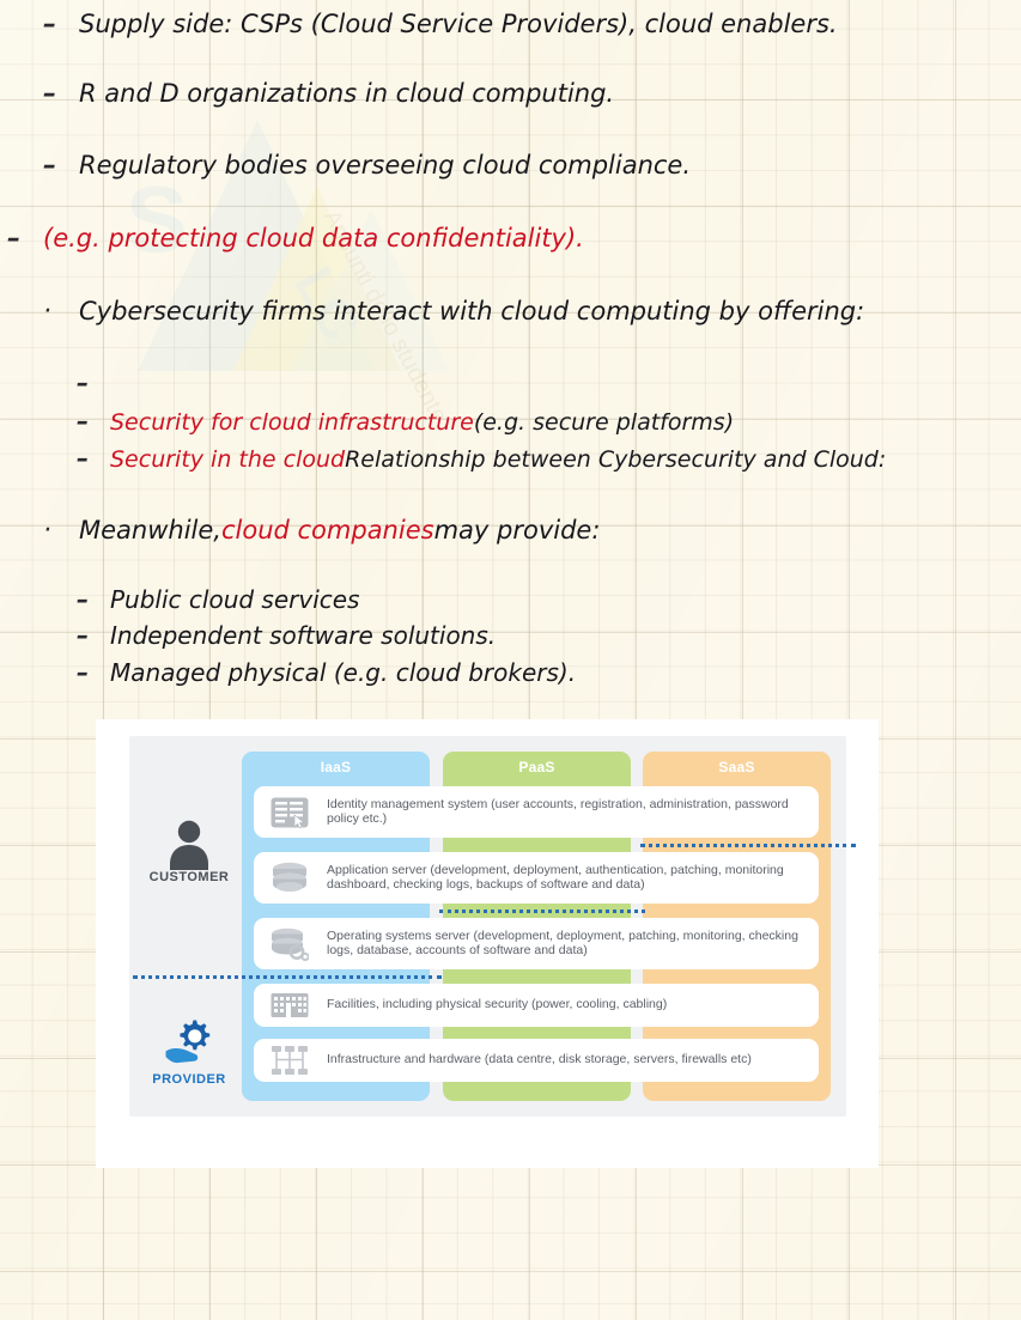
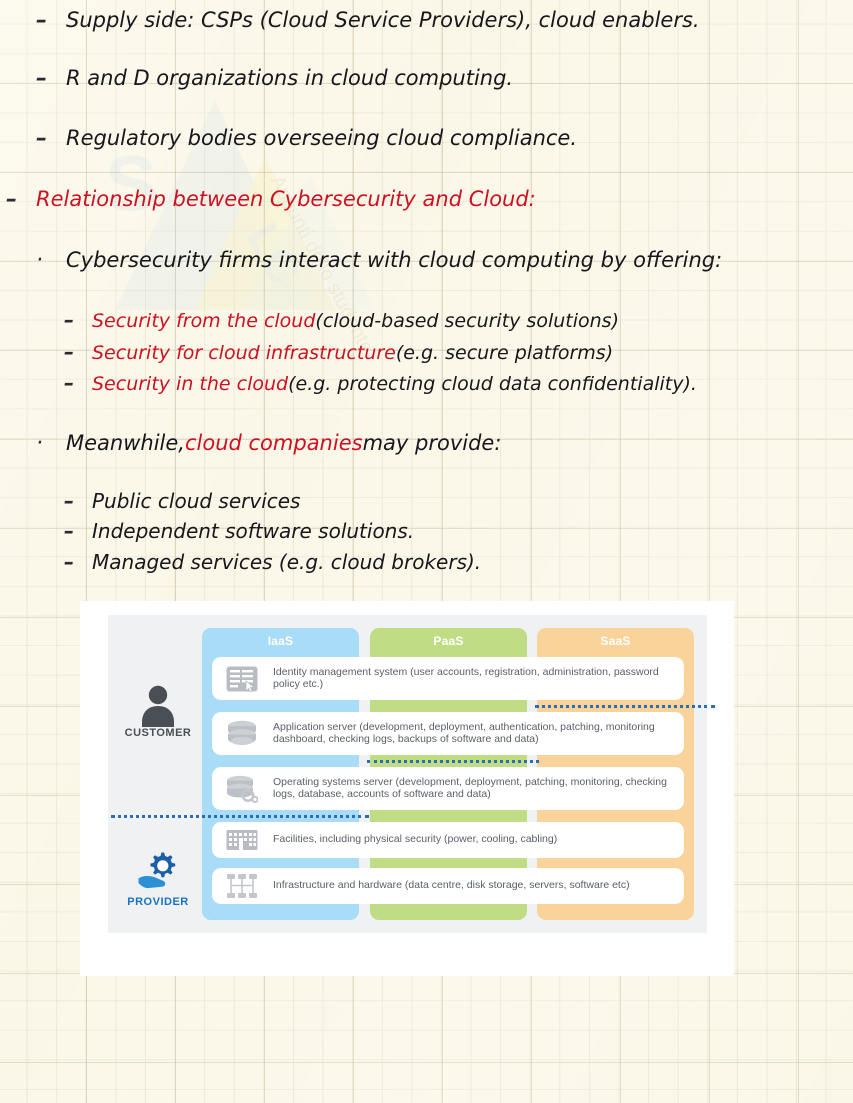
  –
  Supply side: CSPs (Cloud Service Providers), cloud enablers.
  –
  R and D organizations in cloud computing.
  –
  Regulatory bodies overseeing cloud compliance.
  –
- (e.g. protecting cloud data confidentiality).
+ Relationship between Cybersecurity and Cloud:
  ·
  Cybersecurity firms interact with cloud computing by offering:
  –
+ Security from the cloud
+ (cloud-based security solutions)
  –
  Security for cloud infrastructure
  (e.g. secure platforms)
  –
  Security in the cloud
- Relationship between Cybersecurity and Cloud:
+ (e.g. protecting cloud data confidentiality).
  ·
  Meanwhile,
  cloud companies
  may provide:
  –
  Public cloud services
  –
  Independent software solutions.
  –
- Managed physical (e.g. cloud brokers).
+ Managed services (e.g. cloud brokers).
  IaaS
  PaaS
  SaaS
  Identity management system (user accounts, registration, administration, password policy etc.)
  Application server (development, deployment, authentication, patching, monitoring dashboard, checking logs, backups of software and data)
  Operating systems server (development, deployment, patching, monitoring, checking logs, database, accounts of software and data)
  Facilities, including physical security (power, cooling, cabling)
- Infrastructure and hardware (data centre, disk storage, servers, firewalls etc)
+ Infrastructure and hardware (data centre, disk storage, servers, software etc)
  CUSTOMER
  PROVIDER
